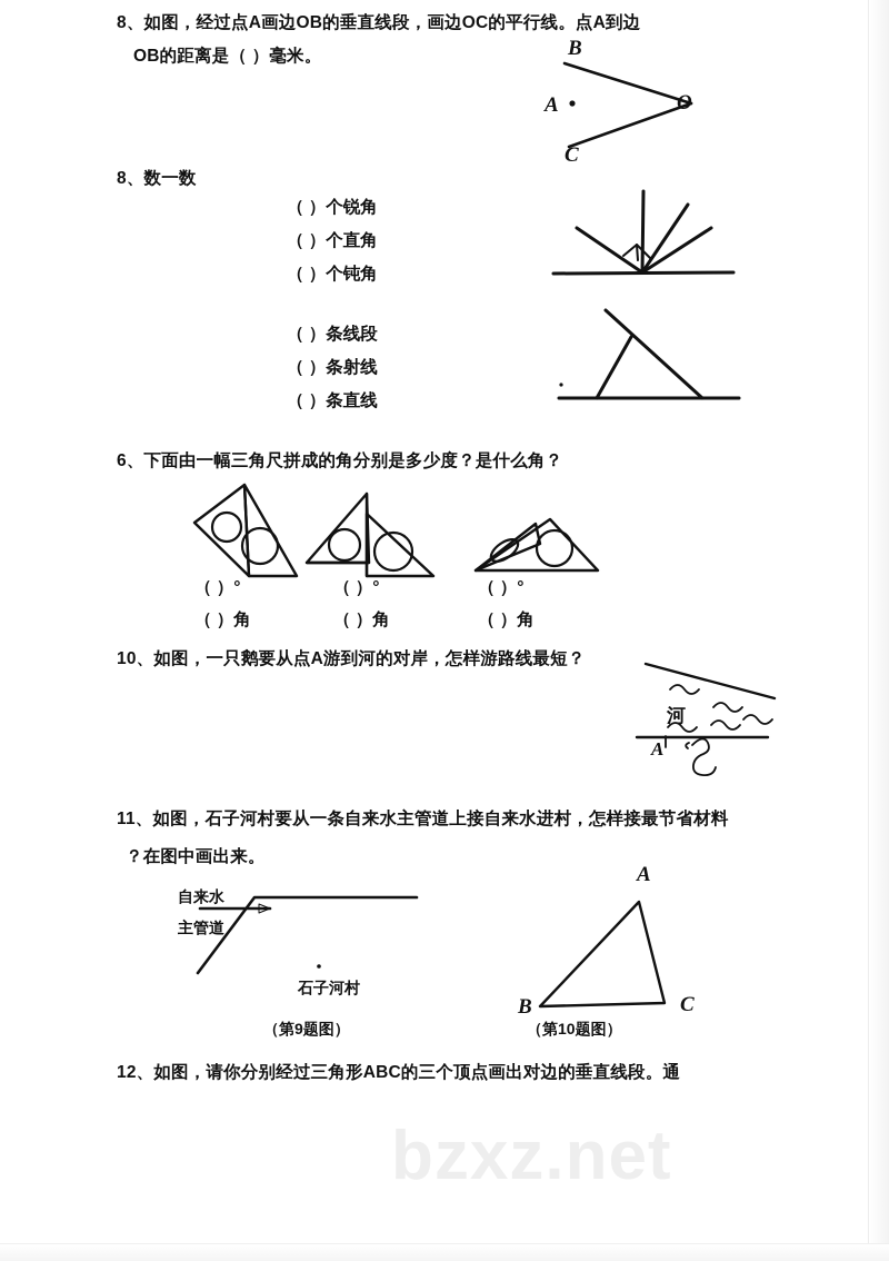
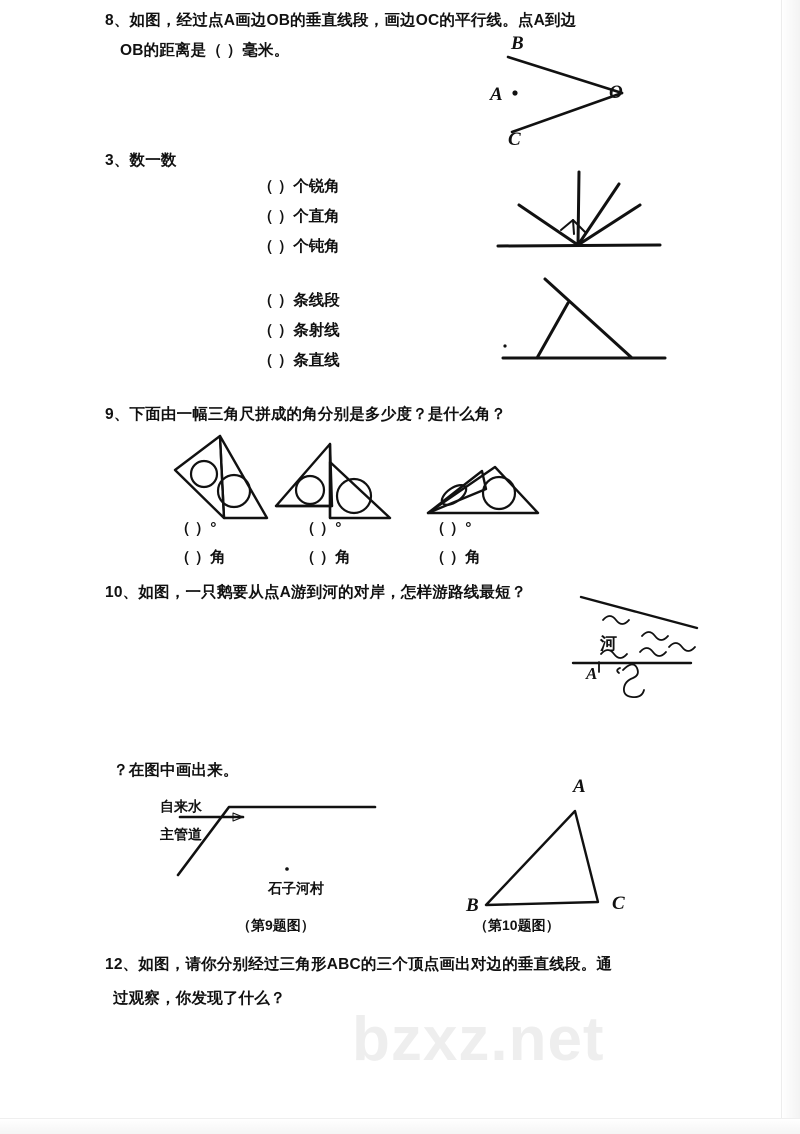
  8、如图，经过点A画边OB的垂直线段，画边OC的平行线。点A到边
  OB的距离是（ ）毫米。
  B
  O
  C
  A
- 8、数一数
+ 3、数一数
  （ ）个锐角
  （ ）个直角
  （ ）个钝角
  （ ）条线段
  （ ）条射线
  （ ）条直线
- 6、下面由一幅三角尺拼成的角分别是多少度？是什么角？
+ 9、下面由一幅三角尺拼成的角分别是多少度？是什么角？
  （ ）°
  （ ）角
  （ ）°
  （ ）角
  （ ）°
  （ ）角
  10、如图，一只鹅要从点A游到河的对岸，怎样游路线最短？
  河
  A
- 11、如图，石子河村要从一条自来水主管道上接自来水进村，怎样接最节省材料
  ？在图中画出来。
  自来水
  主管道
  石子河村
  （第9题图）
  A
  B
  C
  （第10题图）
  12、如图，请你分别经过三角形ABC的三个顶点画出对边的垂直线段。通
+ 过观察，你发现了什么？
